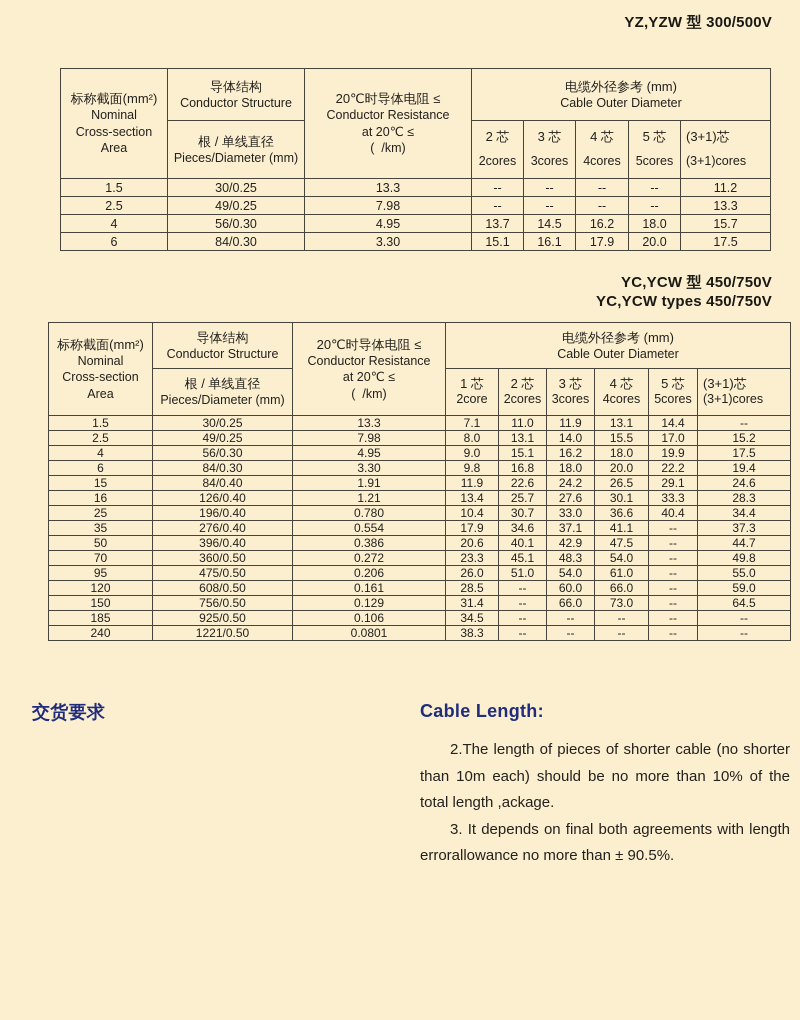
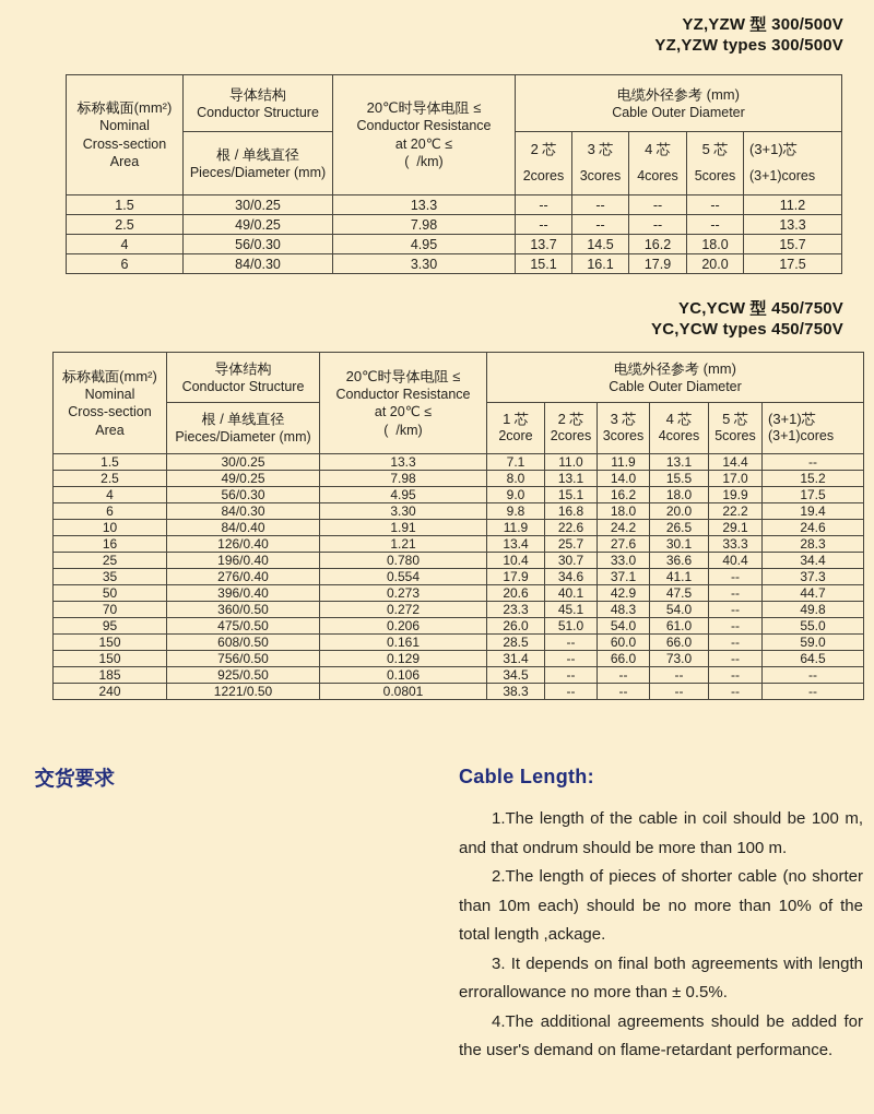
  YZ,YZW 型 300/500V
+ YZ,YZW types 300/500V
  标称截面(mm²)NominalCross-sectionArea	导体结构Conductor Structure	20℃时导体电阻 ≤Conductor Resistanceat 20℃ ≤( /km)	电缆外径参考 (mm)Cable Outer Diameter
  根 / 单线直径Pieces/Diameter (mm)	2 芯2cores	3 芯3cores	4 芯4cores	5 芯5cores	(3+1)芯(3+1)cores
  1.5	30/0.25	13.3	--	--	--	--	11.2
  2.5	49/0.25	7.98	--	--	--	--	13.3
  4	56/0.30	4.95	13.7	14.5	16.2	18.0	15.7
  6	84/0.30	3.30	15.1	16.1	17.9	20.0	17.5
  YC,YCW 型 450/750V
  YC,YCW types 450/750V
  标称截面(mm²)NominalCross-sectionArea	导体结构Conductor Structure	20℃时导体电阻 ≤Conductor Resistanceat 20℃ ≤( /km)	电缆外径参考 (mm)Cable Outer Diameter
  根 / 单线直径Pieces/Diameter (mm)	1 芯2core	2 芯2cores	3 芯3cores	4 芯4cores	5 芯5cores	(3+1)芯(3+1)cores
  1.5	30/0.25	13.3	7.1	11.0	11.9	13.1	14.4	--
  2.5	49/0.25	7.98	8.0	13.1	14.0	15.5	17.0	15.2
  4	56/0.30	4.95	9.0	15.1	16.2	18.0	19.9	17.5
  6	84/0.30	3.30	9.8	16.8	18.0	20.0	22.2	19.4
- 15	84/0.40	1.91	11.9	22.6	24.2	26.5	29.1	24.6
+ 10	84/0.40	1.91	11.9	22.6	24.2	26.5	29.1	24.6
  16	126/0.40	1.21	13.4	25.7	27.6	30.1	33.3	28.3
  25	196/0.40	0.780	10.4	30.7	33.0	36.6	40.4	34.4
  35	276/0.40	0.554	17.9	34.6	37.1	41.1	--	37.3
- 50	396/0.40	0.386	20.6	40.1	42.9	47.5	--	44.7
+ 50	396/0.40	0.273	20.6	40.1	42.9	47.5	--	44.7
  70	360/0.50	0.272	23.3	45.1	48.3	54.0	--	49.8
  95	475/0.50	0.206	26.0	51.0	54.0	61.0	--	55.0
- 120	608/0.50	0.161	28.5	--	60.0	66.0	--	59.0
+ 150	608/0.50	0.161	28.5	--	60.0	66.0	--	59.0
  150	756/0.50	0.129	31.4	--	66.0	73.0	--	64.5
  185	925/0.50	0.106	34.5	--	--	--	--	--
  240	1221/0.50	0.0801	38.3	--	--	--	--	--
  交货要求
  Cable Length:
+ 1.The length of the cable in coil should be 100 m, and that ondrum should be more than 100 m.
  2.The length of pieces of shorter cable (no shorter than 10m each) should be no more than 10% of the total length ,ackage.
- 3. It depends on final both agreements with length errorallowance no more than ± 90.5%.
+ 3. It depends on final both agreements with length errorallowance no more than ± 0.5%.
+ 4.The additional agreements should be added for the user's demand on flame-retardant performance.
